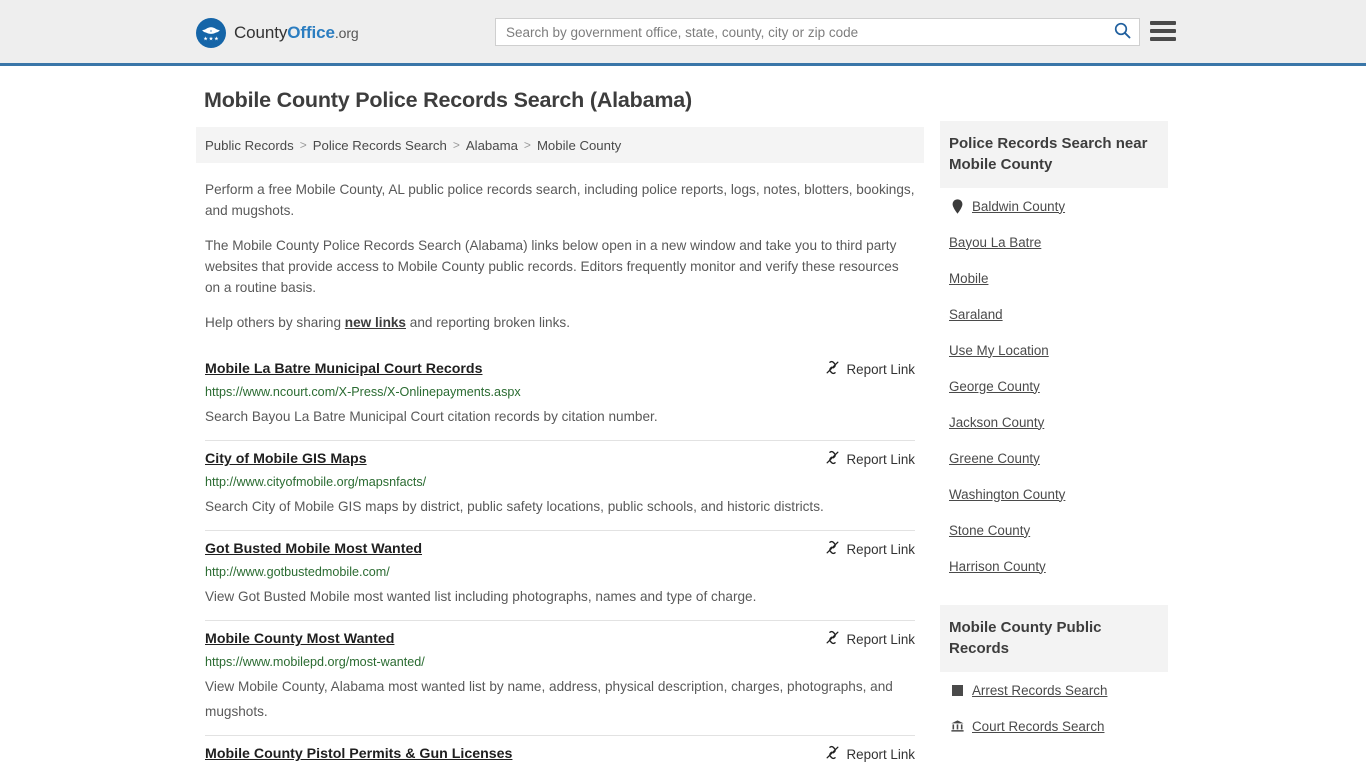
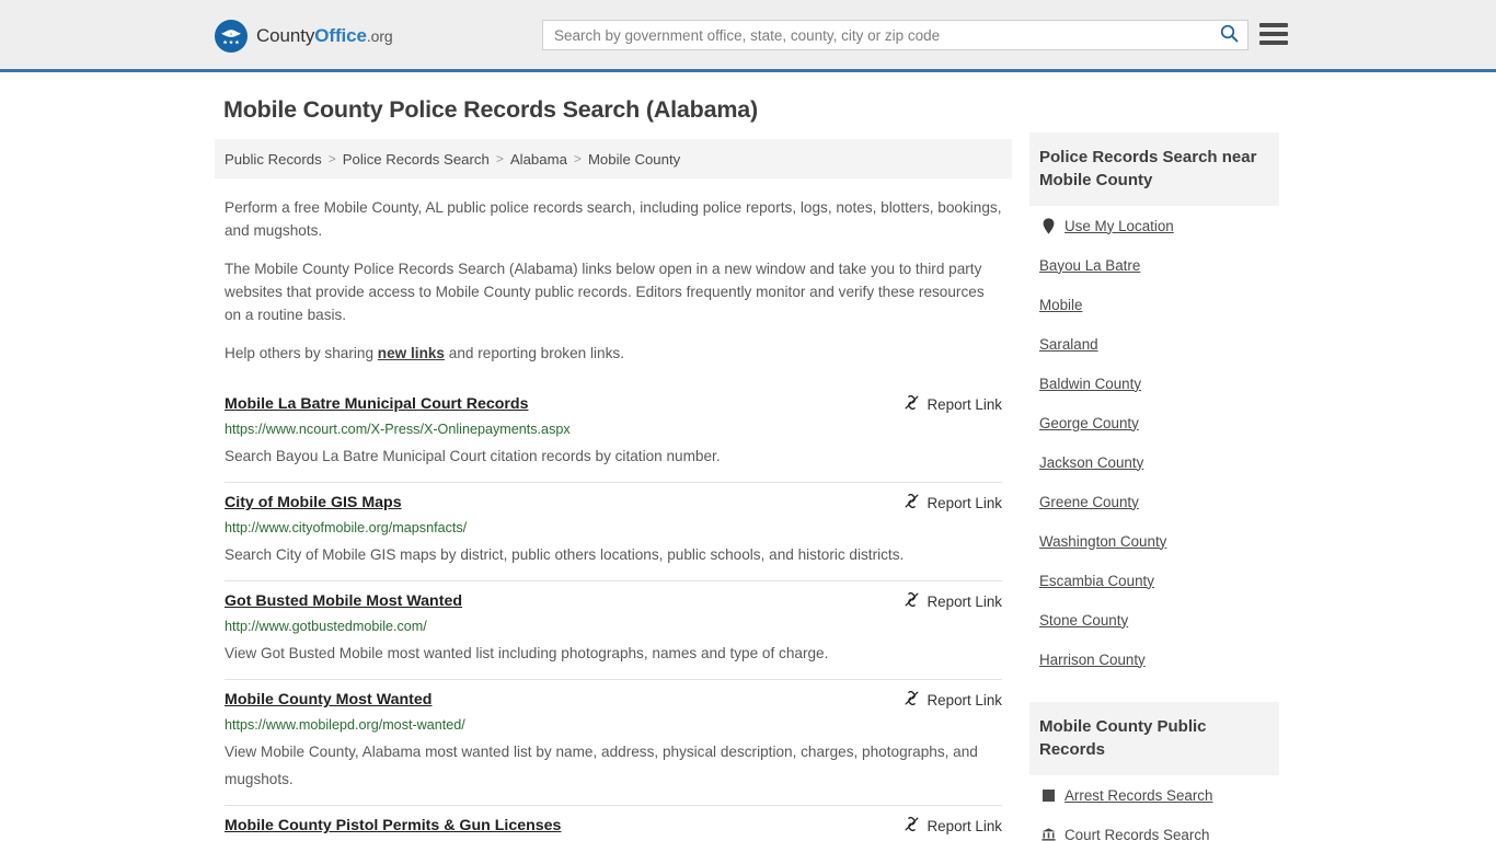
  CountyOffice.org
  Search by government office, state, county, city or zip code
  Mobile County Police Records Search (Alabama)
  Public Records
  >
  Police Records Search
  >
  Alabama
  >
  Mobile County
  Perform a free Mobile County, AL public police records search, including police reports, logs, notes, blotters, bookings, and mugshots.
  The Mobile County Police Records Search (Alabama) links below open in a new window and take you to third party websites that provide access to Mobile County public records. Editors frequently monitor and verify these resources on a routine basis.
  Help others by sharing new links and reporting broken links.
  Mobile La Batre Municipal Court Records
  Report Link
  https://www.ncourt.com/X-Press/X-Onlinepayments.aspx
  Search Bayou La Batre Municipal Court citation records by citation number.
  City of Mobile GIS Maps
  Report Link
  http://www.cityofmobile.org/mapsnfacts/
- Search City of Mobile GIS maps by district, public safety locations, public schools, and historic districts.
+ Search City of Mobile GIS maps by district, public others locations, public schools, and historic districts.
  Got Busted Mobile Most Wanted
  Report Link
  http://www.gotbustedmobile.com/
  View Got Busted Mobile most wanted list including photographs, names and type of charge.
  Mobile County Most Wanted
  Report Link
  https://www.mobilepd.org/most-wanted/
  View Mobile County, Alabama most wanted list by name, address, physical description, charges, photographs, and mugshots.
  Mobile County Pistol Permits & Gun Licenses
  Report Link
  Police Records Search near Mobile County
- Baldwin County
+ Use My Location
  Bayou La Batre
  Mobile
  Saraland
- Use My Location
+ Baldwin County
  George County
  Jackson County
  Greene County
  Washington County
+ Escambia County
  Stone County
  Harrison County
  Mobile County Public Records
  Arrest Records Search
  Court Records Search
